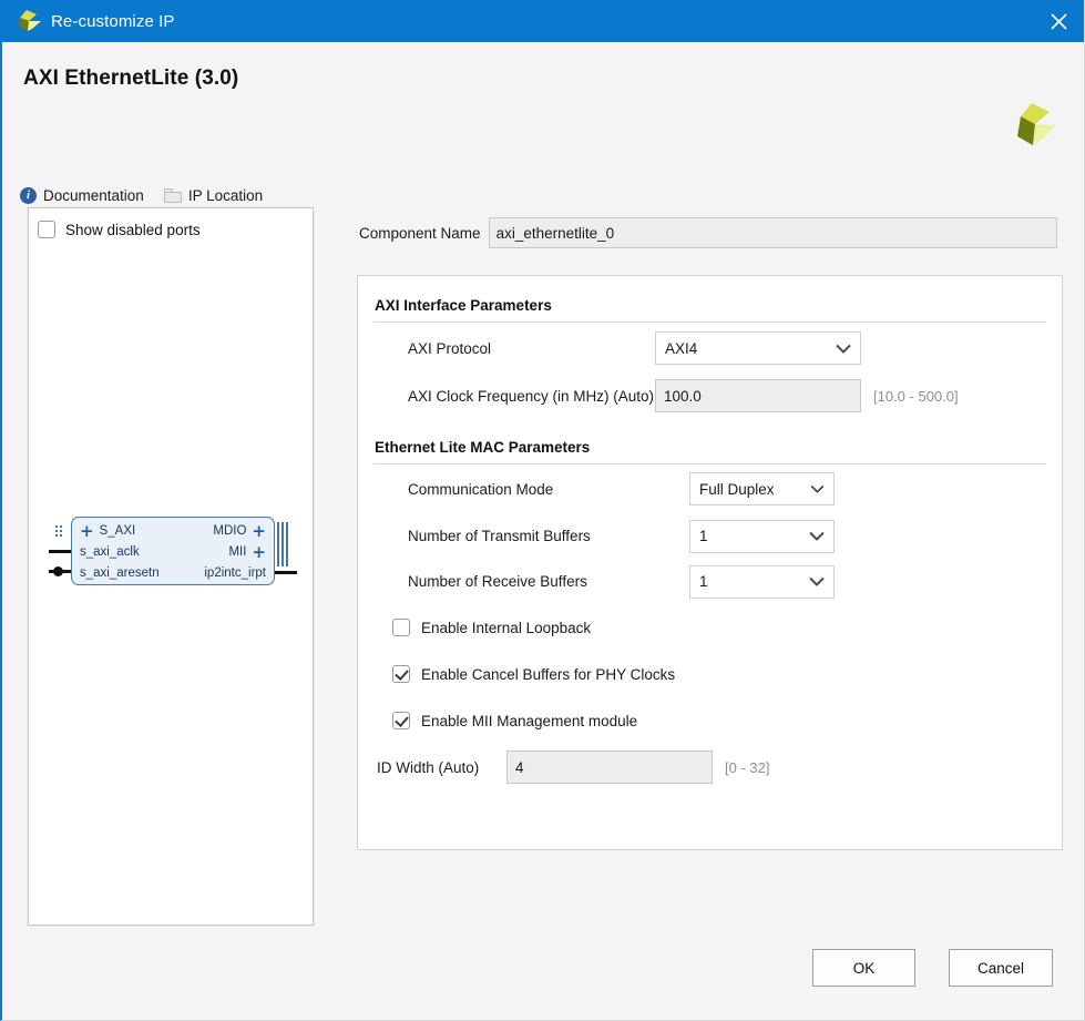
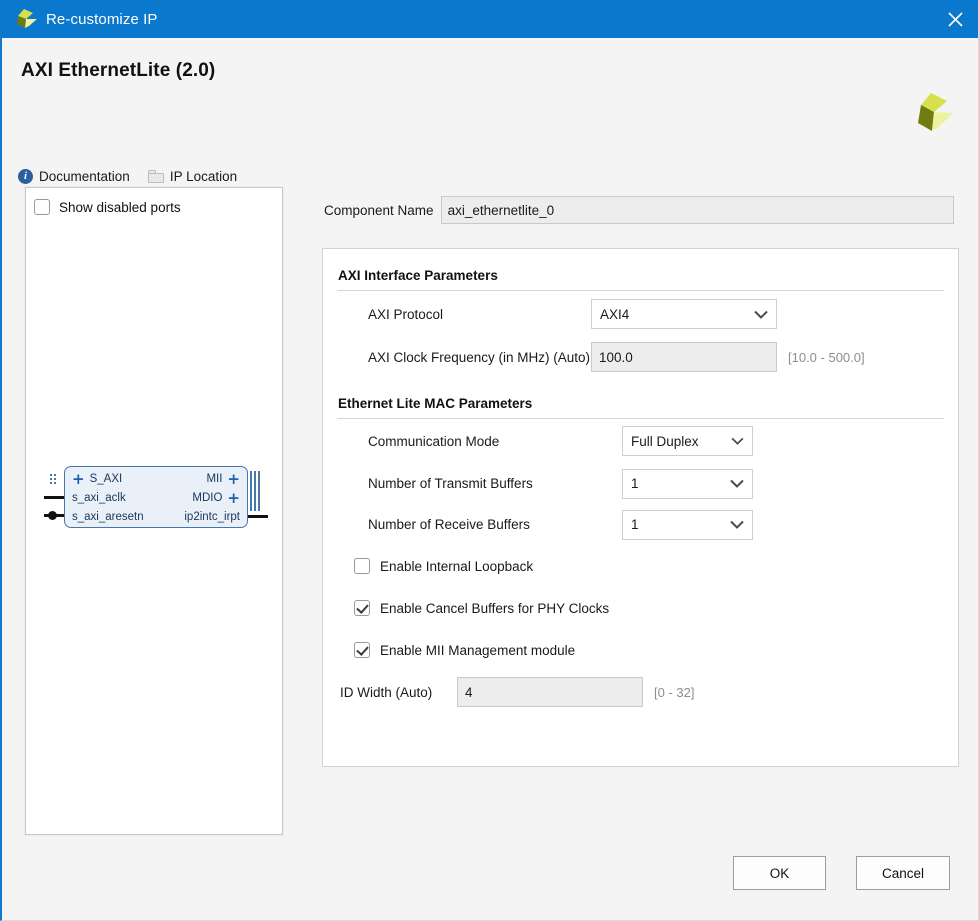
  Re-customize IP
- AXI EthernetLite (3.0)
+ AXI EthernetLite (2.0)
  i
  Documentation
  IP Location
  Show disabled ports
  +
  S_AXI
- MDIO
+ MII
  +
  s_axi_aclk
- MII
+ MDIO
  +
  s_axi_aresetn
  ip2intc_irpt
  Component Name
  axi_ethernetlite_0
  AXI Interface Parameters
  AXI Protocol
  AXI4
  AXI Clock Frequency (in MHz) (Auto)
  100.0
  [10.0 - 500.0]
  Ethernet Lite MAC Parameters
  Communication Mode
  Full Duplex
  Number of Transmit Buffers
  1
  Number of Receive Buffers
  1
  Enable Internal Loopback
  Enable Cancel Buffers for PHY Clocks
  Enable MII Management module
  ID Width (Auto)
  4
  [0 - 32]
  OK
  Cancel
